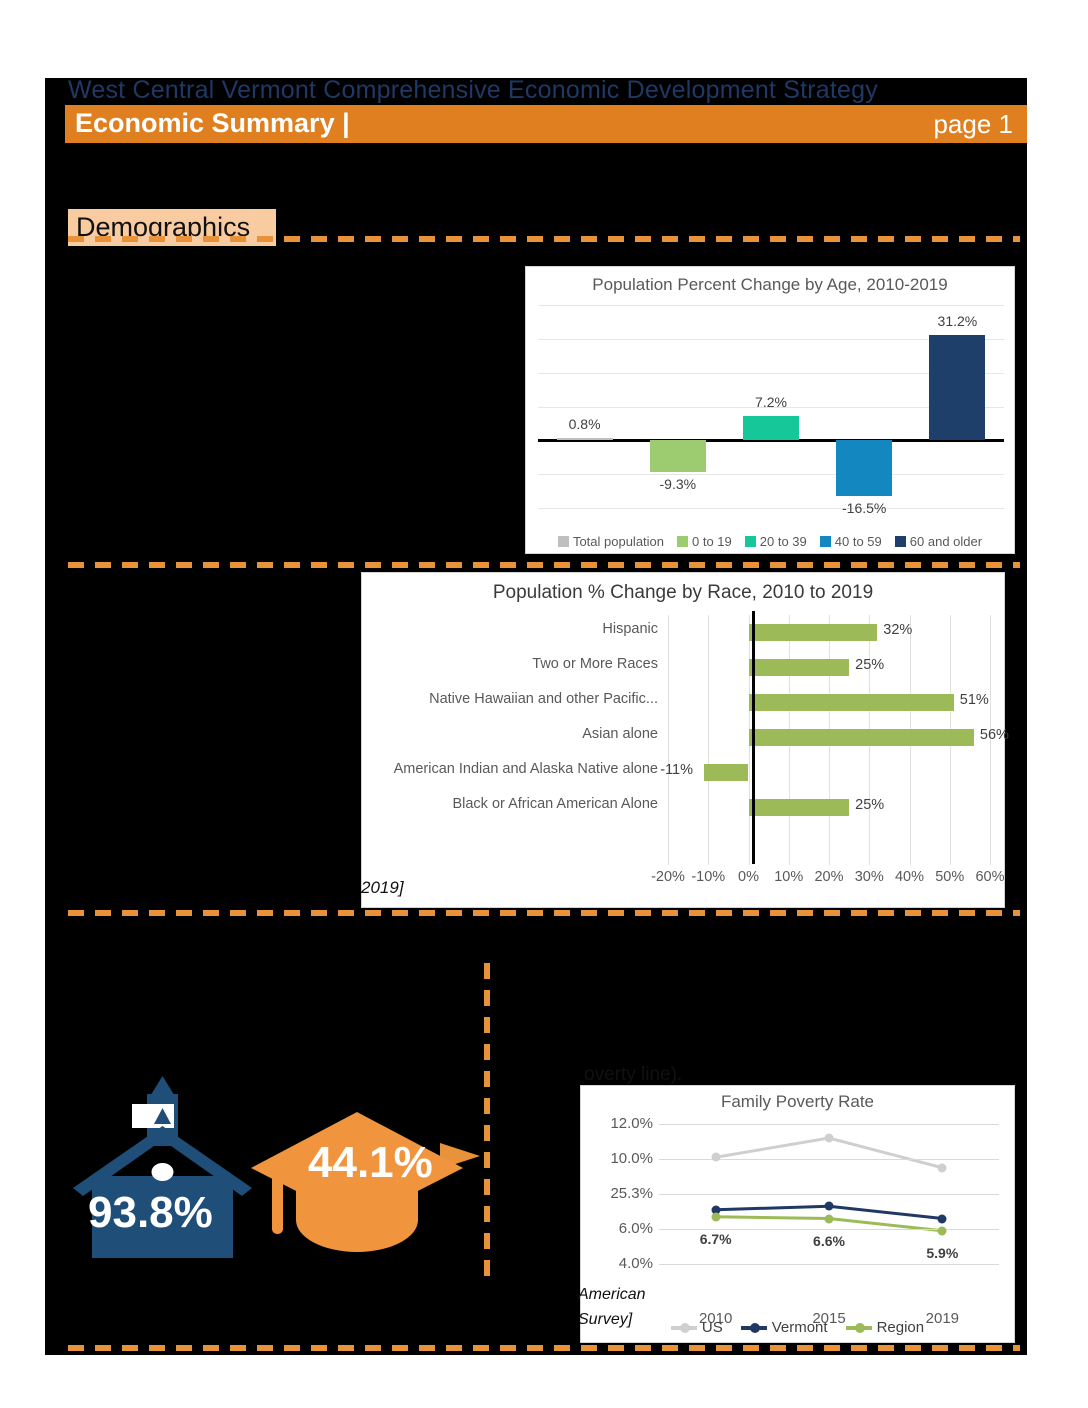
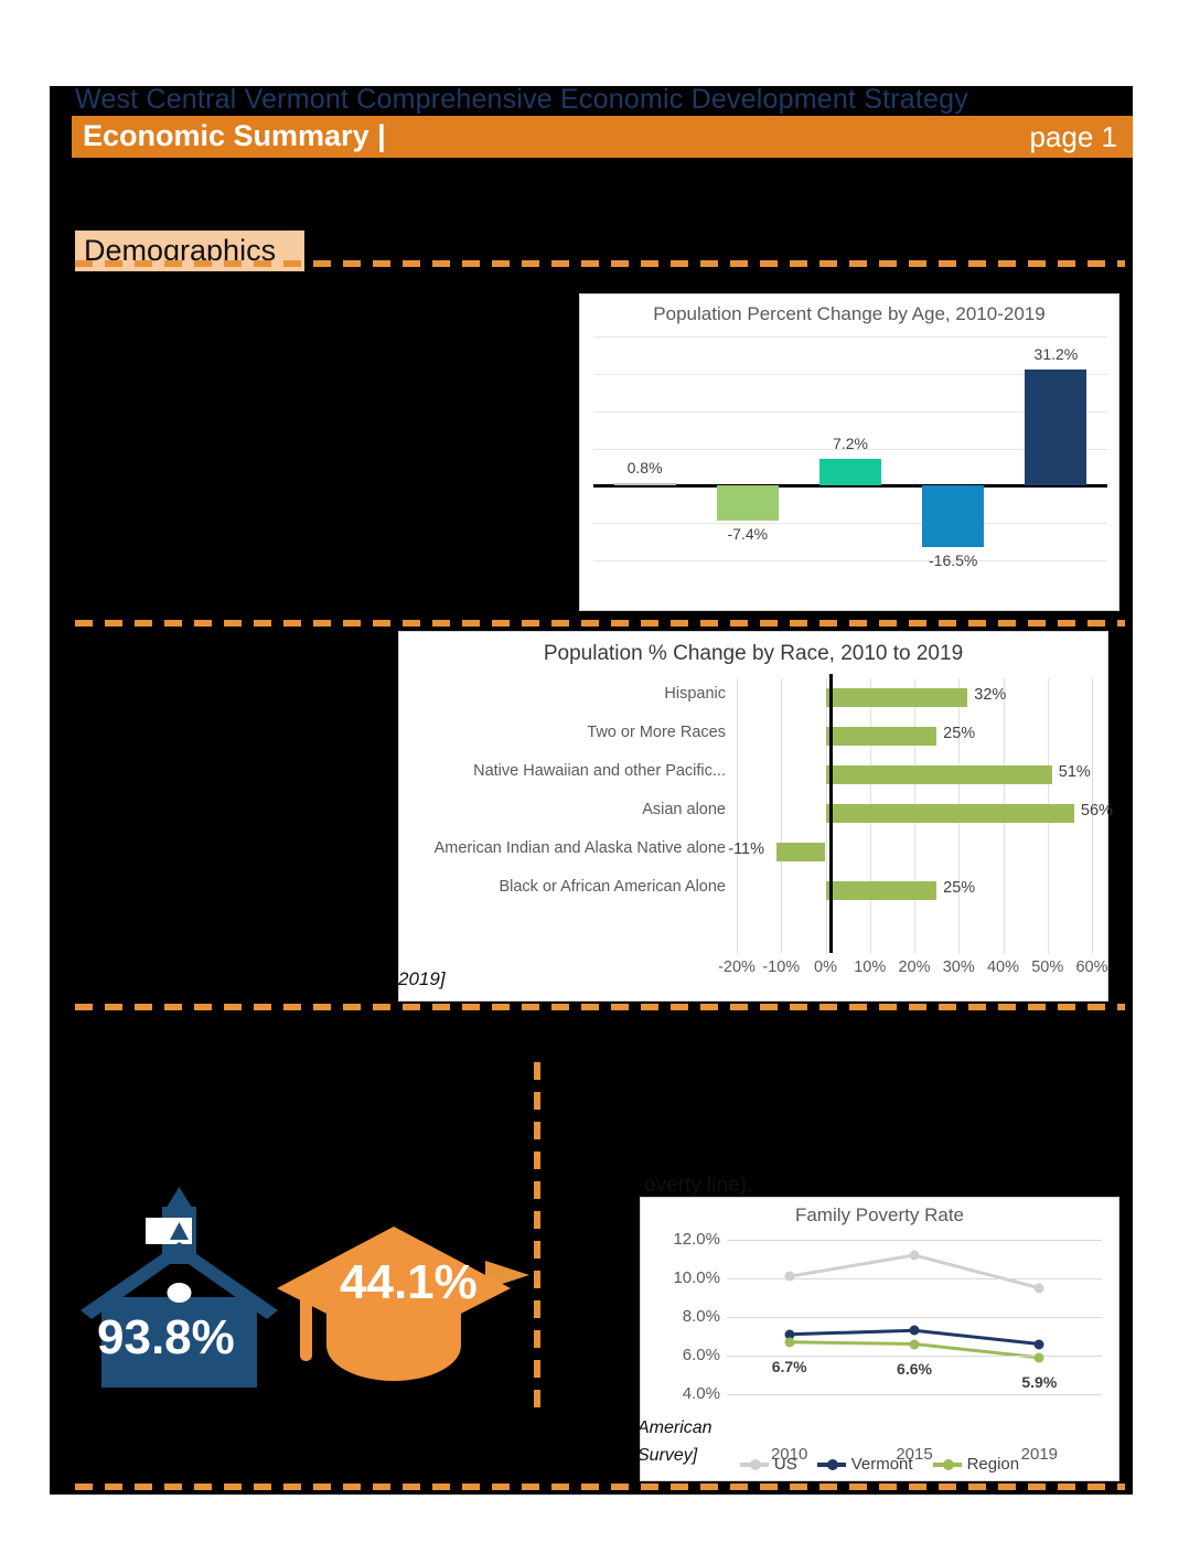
  West Central Vermont Comprehensive Economic Development Strategy
  Economic Summary |
  page 1
  Demographics
  Population Percent Change by Age, 2010-2019
  0.8%
- -9.3%
+ -7.4%
  7.2%
  -16.5%
  31.2%
- Total population
- 0 to 19
- 20 to 39
- 40 to 59
- 60 and older
  Population % Change by Race, 2010 to 2019
  Hispanic
  32%
  Two or More Races
  25%
  Native Hawaiian and other Pacific...
  51%
  Asian alone
  56%
  American Indian and Alaska Native alone
  -11%
  Black or African American Alone
  25%
  -20%
  -10%
  0%
  10%
  20%
  30%
  40%
  50%
  60%
  2019]
  93.8%
  44.1%
  overty line).
  Family Poverty Rate
  4.0%
  6.0%
- 25.3%
+ 8.0%
  10.0%
  12.0%
  2010
  2015
  2019
  6.7%
  6.6%
  5.9%
  US
  Vermont
  Region
  American
  Survey]
